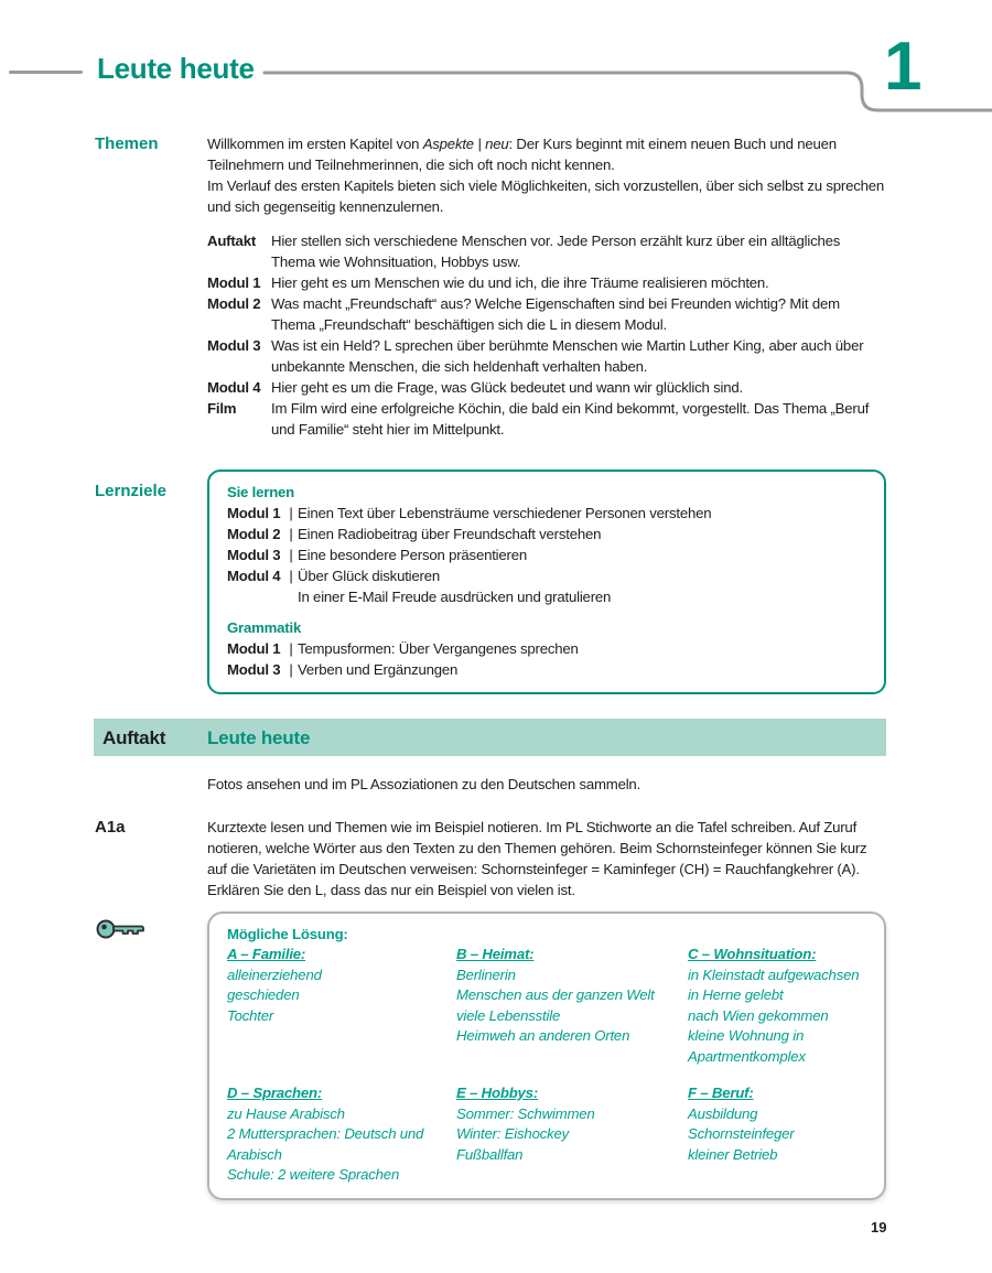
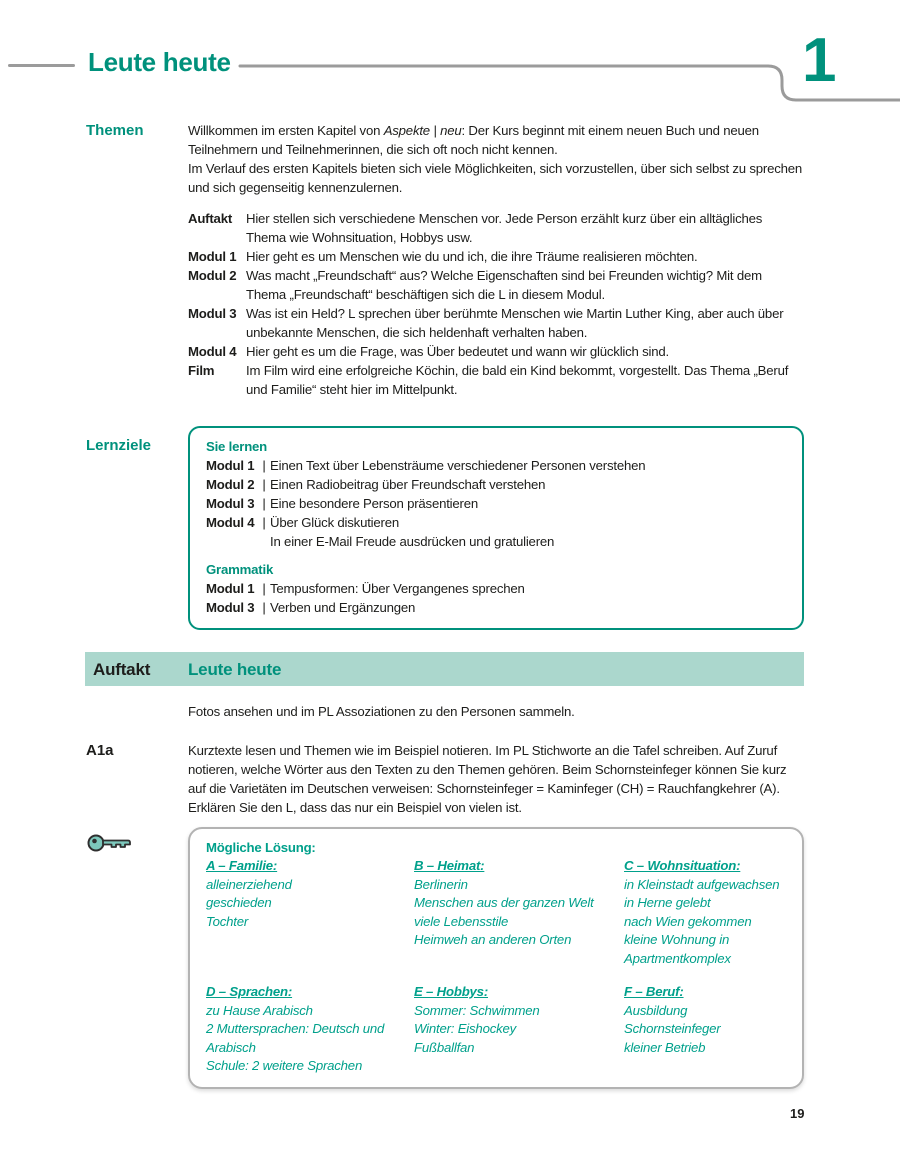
  Leute heute
  1
  Themen
  Willkommen im ersten Kapitel von Aspekte | neu: Der Kurs beginnt mit einem neuen Buch und neuen Teilnehmern und Teilnehmerinnen, die sich oft noch nicht kennen.
  Im Verlauf des ersten Kapitels bieten sich viele Möglichkeiten, sich vorzustellen, über sich selbst zu sprechen und sich gegenseitig kennenzulernen.
  Auftakt
  Hier stellen sich verschiedene Menschen vor. Jede Person erzählt kurz über ein alltägliches Thema wie Wohnsituation, Hobbys usw.
  Modul 1
  Hier geht es um Menschen wie du und ich, die ihre Träume realisieren möchten.
  Modul 2
  Was macht „Freundschaft“ aus? Welche Eigenschaften sind bei Freunden wichtig? Mit dem Thema „Freundschaft“ beschäftigen sich die L in diesem Modul.
  Modul 3
  Was ist ein Held? L sprechen über berühmte Menschen wie Martin Luther King, aber auch über unbekannte Menschen, die sich heldenhaft verhalten haben.
  Modul 4
- Hier geht es um die Frage, was Glück bedeutet und wann wir glücklich sind.
+ Hier geht es um die Frage, was Über bedeutet und wann wir glücklich sind.
  Film
  Im Film wird eine erfolgreiche Köchin, die bald ein Kind bekommt, vorgestellt. Das Thema „Beruf und Familie“ steht hier im Mittelpunkt.
  Lernziele
  Sie lernen
  Modul 1
  Einen Text über Lebensträume verschiedener Personen verstehen
  Modul 2
  Einen Radiobeitrag über Freundschaft verstehen
  Modul 3
  Eine besondere Person präsentieren
  Modul 4
  Über Glück diskutieren
  In einer E-Mail Freude ausdrücken und gratulieren
  Grammatik
  Modul 1
  Tempusformen: Über Vergangenes sprechen
  Modul 3
  Verben und Ergänzungen
  Auftakt
  Leute heute
- Fotos ansehen und im PL Assoziationen zu den Deutschen sammeln.
+ Fotos ansehen und im PL Assoziationen zu den Personen sammeln.
  A1a
  Kurztexte lesen und Themen wie im Beispiel notieren. Im PL Stichworte an die Tafel schreiben. Auf Zuruf notieren, welche Wörter aus den Texten zu den Themen gehören. Beim Schornsteinfeger können Sie kurz auf die Varietäten im Deutschen verweisen: Schornsteinfeger = Kaminfeger (CH) = Rauchfangkehrer (A). Erklären Sie den L, dass das nur ein Beispiel von vielen ist.
  Mögliche Lösung:
  A – Familie:
  alleinerziehend
  geschieden
  Tochter
  B – Heimat:
  Berlinerin
  Menschen aus der ganzen Welt
  viele Lebensstile
  Heimweh an anderen Orten
  C – Wohnsituation:
  in Kleinstadt aufgewachsen in Herne gelebt
  nach Wien gekommen
  kleine Wohnung in Apartmentkomplex
  D – Sprachen:
  zu Hause Arabisch
  2 Muttersprachen: Deutsch und Arabisch
  Schule: 2 weitere Sprachen
  E – Hobbys:
  Sommer: Schwimmen
  Winter: Eishockey
  Fußballfan
  F – Beruf:
  Ausbildung Schornsteinfeger
  kleiner Betrieb
  19
